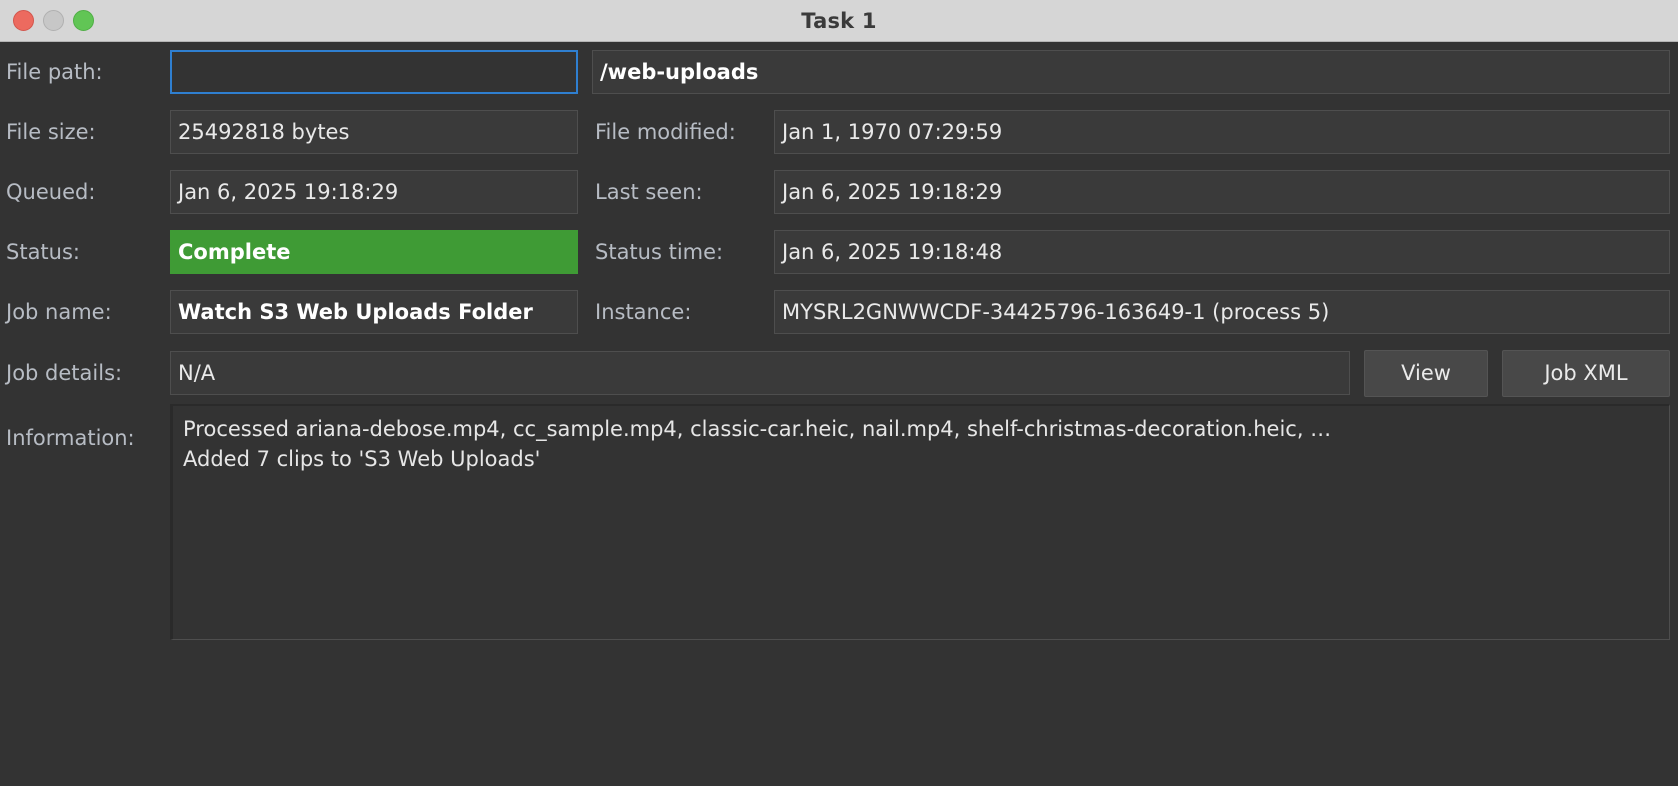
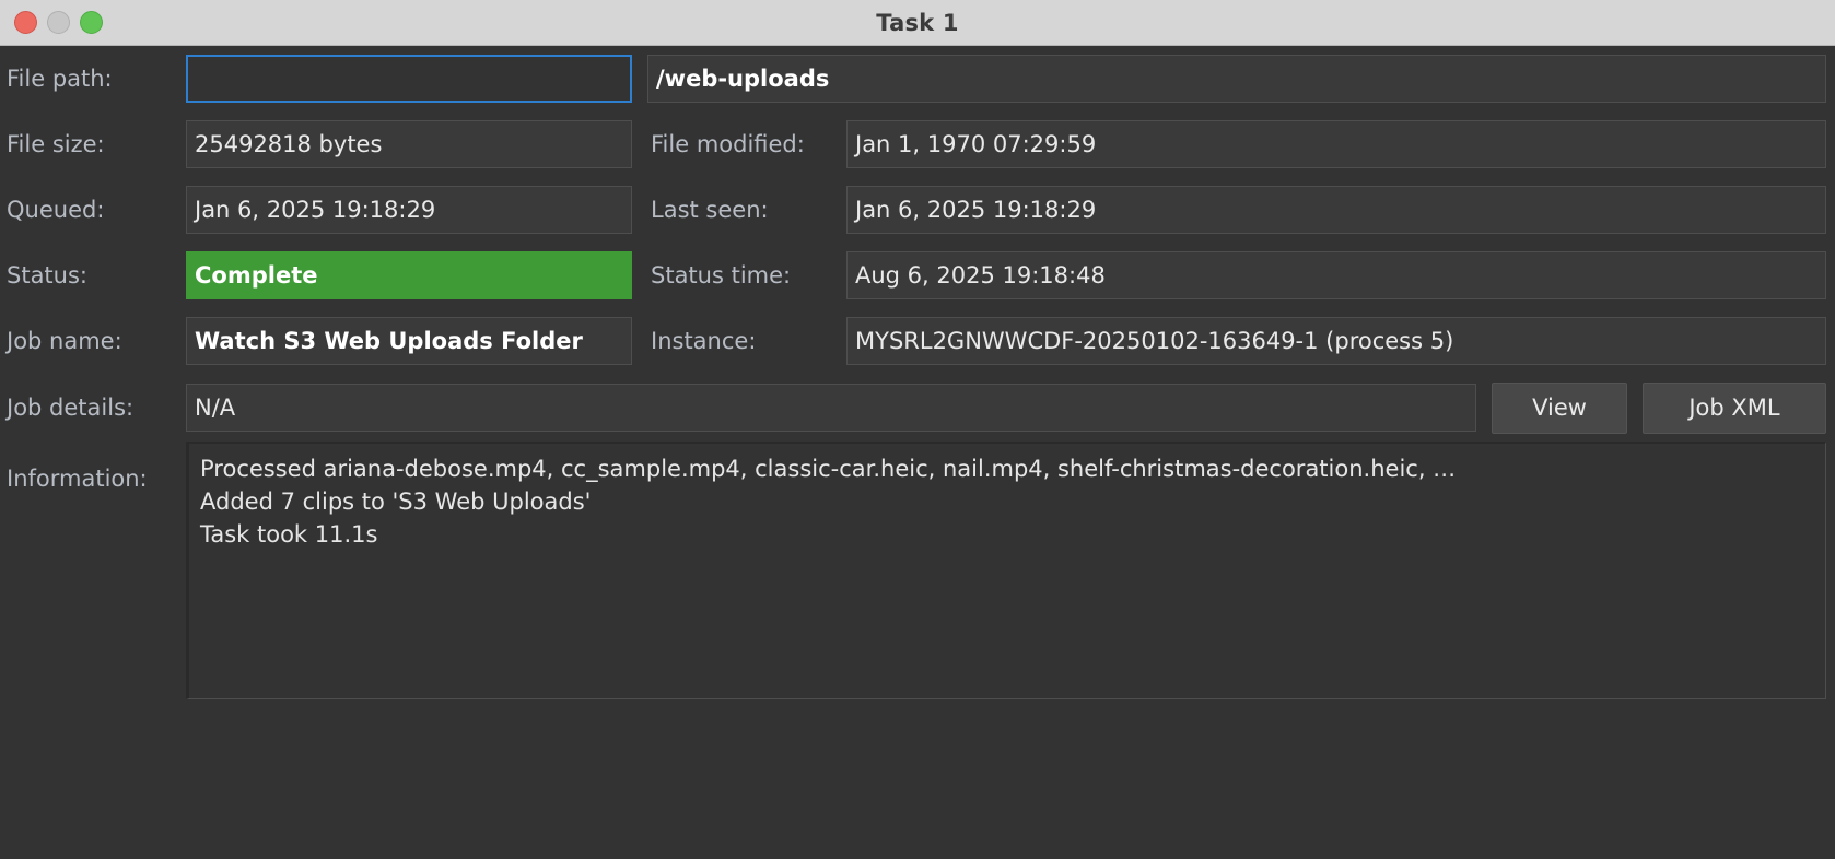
  Task 1
  File path:
  /web-uploads
  File size:
  25492818 bytes
  File modified:
  Jan 1, 1970 07:29:59
  Queued:
  Jan 6, 2025 19:18:29
  Last seen:
  Jan 6, 2025 19:18:29
  Status:
  Complete
  Status time:
- Jan 6, 2025 19:18:48
+ Aug 6, 2025 19:18:48
  Job name:
  Watch S3 Web Uploads Folder
  Instance:
- MYSRL2GNWWCDF-34425796-163649-1 (process 5)
+ MYSRL2GNWWCDF-20250102-163649-1 (process 5)
  Job details:
  N/A
  View
  Job XML
  Information:
  Processed ariana-debose.mp4, cc_sample.mp4, classic-car.heic, nail.mp4, shelf-christmas-decoration.heic, …
  Added 7 clips to 'S3 Web Uploads'
+ Task took 11.1s
